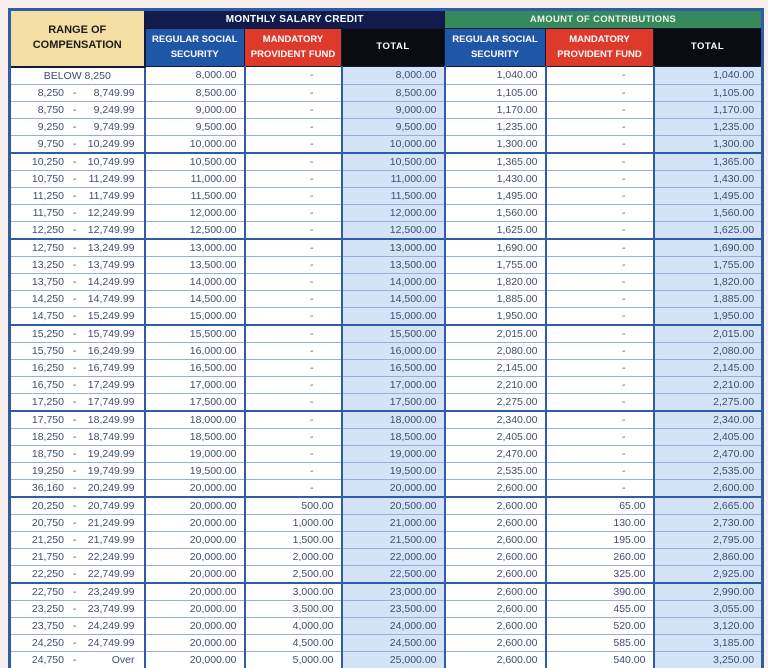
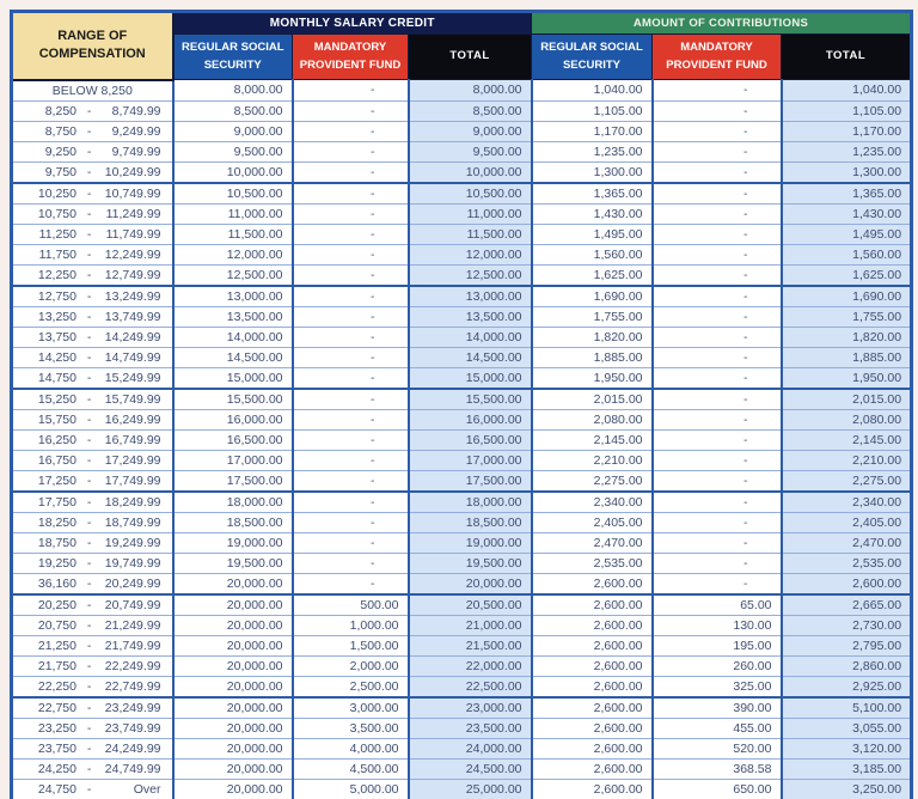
  RANGE OF COMPENSATION	MONTHLY SALARY CREDIT	AMOUNT OF CONTRIBUTIONS
  REGULAR SOCIAL SECURITY	MANDATORY PROVIDENT FUND	TOTAL	REGULAR SOCIAL SECURITY	MANDATORY PROVIDENT FUND	TOTAL
  BELOW 8,250	8,000.00	-	8,000.00	1,040.00	-	1,040.00
  8,250 - 8,749.99	8,500.00	-	8,500.00	1,105.00	-	1,105.00
  8,750 - 9,249.99	9,000.00	-	9,000.00	1,170.00	-	1,170.00
  9,250 - 9,749.99	9,500.00	-	9,500.00	1,235.00	-	1,235.00
  9,750 - 10,249.99	10,000.00	-	10,000.00	1,300.00	-	1,300.00
  10,250 - 10,749.99	10,500.00	-	10,500.00	1,365.00	-	1,365.00
  10,750 - 11,249.99	11,000.00	-	11,000.00	1,430.00	-	1,430.00
  11,250 - 11,749.99	11,500.00	-	11,500.00	1,495.00	-	1,495.00
  11,750 - 12,249.99	12,000.00	-	12,000.00	1,560.00	-	1,560.00
  12,250 - 12,749.99	12,500.00	-	12,500.00	1,625.00	-	1,625.00
  12,750 - 13,249.99	13,000.00	-	13,000.00	1,690.00	-	1,690.00
  13,250 - 13,749.99	13,500.00	-	13,500.00	1,755.00	-	1,755.00
  13,750 - 14,249.99	14,000.00	-	14,000.00	1,820.00	-	1,820.00
  14,250 - 14,749.99	14,500.00	-	14,500.00	1,885.00	-	1,885.00
  14,750 - 15,249.99	15,000.00	-	15,000.00	1,950.00	-	1,950.00
  15,250 - 15,749.99	15,500.00	-	15,500.00	2,015.00	-	2,015.00
  15,750 - 16,249.99	16,000.00	-	16,000.00	2,080.00	-	2,080.00
  16,250 - 16,749.99	16,500.00	-	16,500.00	2,145.00	-	2,145.00
  16,750 - 17,249.99	17,000.00	-	17,000.00	2,210.00	-	2,210.00
  17,250 - 17,749.99	17,500.00	-	17,500.00	2,275.00	-	2,275.00
  17,750 - 18,249.99	18,000.00	-	18,000.00	2,340.00	-	2,340.00
  18,250 - 18,749.99	18,500.00	-	18,500.00	2,405.00	-	2,405.00
  18,750 - 19,249.99	19,000.00	-	19,000.00	2,470.00	-	2,470.00
  19,250 - 19,749.99	19,500.00	-	19,500.00	2,535.00	-	2,535.00
  36,160 - 20,249.99	20,000.00	-	20,000.00	2,600.00	-	2,600.00
  20,250 - 20,749.99	20,000.00	500.00	20,500.00	2,600.00	65.00	2,665.00
  20,750 - 21,249.99	20,000.00	1,000.00	21,000.00	2,600.00	130.00	2,730.00
  21,250 - 21,749.99	20,000.00	1,500.00	21,500.00	2,600.00	195.00	2,795.00
  21,750 - 22,249.99	20,000.00	2,000.00	22,000.00	2,600.00	260.00	2,860.00
  22,250 - 22,749.99	20,000.00	2,500.00	22,500.00	2,600.00	325.00	2,925.00
- 22,750 - 23,249.99	20,000.00	3,000.00	23,000.00	2,600.00	390.00	2,990.00
+ 22,750 - 23,249.99	20,000.00	3,000.00	23,000.00	2,600.00	390.00	5,100.00
  23,250 - 23,749.99	20,000.00	3,500.00	23,500.00	2,600.00	455.00	3,055.00
  23,750 - 24,249.99	20,000.00	4,000.00	24,000.00	2,600.00	520.00	3,120.00
- 24,250 - 24,749.99	20,000.00	4,500.00	24,500.00	2,600.00	585.00	3,185.00
+ 24,250 - 24,749.99	20,000.00	4,500.00	24,500.00	2,600.00	368.58	3,185.00
- 24,750 - Over	20,000.00	5,000.00	25,000.00	2,600.00	540.00	3,250.00
+ 24,750 - Over	20,000.00	5,000.00	25,000.00	2,600.00	650.00	3,250.00
